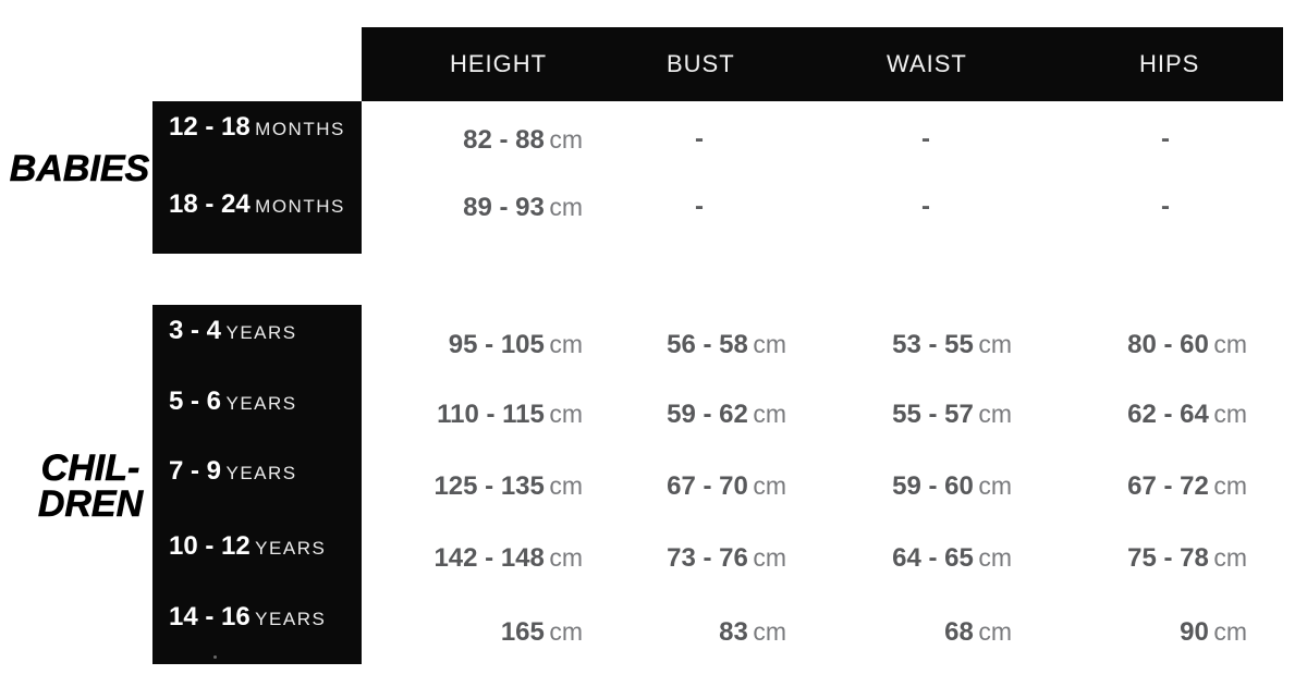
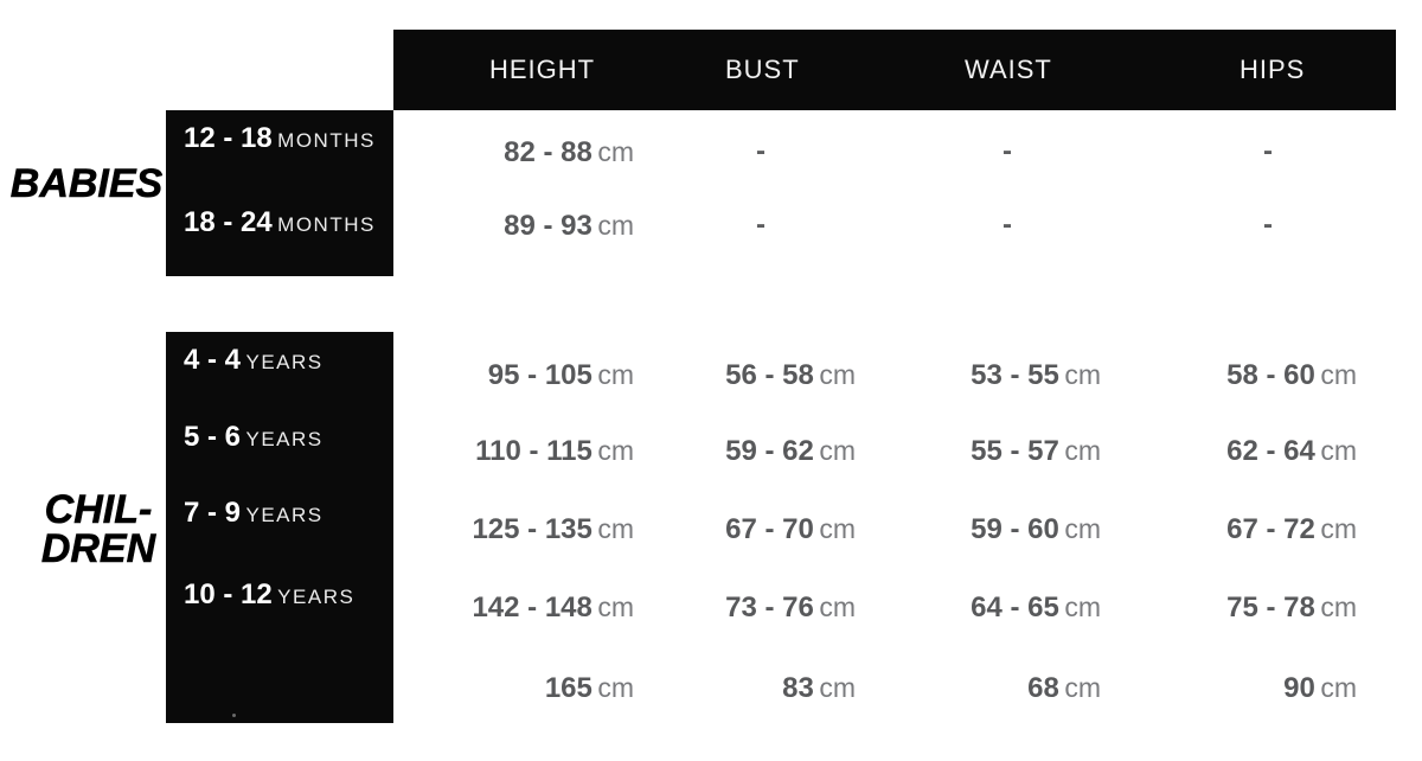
  HEIGHT
  BUST
  WAIST
  HIPS
  BABIES
  CHIL-
  DREN
  12 - 18 MONTHS
  18 - 24 MONTHS
- 3 - 4 YEARS
+ 4 - 4 YEARS
  5 - 6 YEARS
  7 - 9 YEARS
  10 - 12 YEARS
- 14 - 16 YEARS
  82 - 88 cm
  -
  -
  -
  89 - 93 cm
  -
  -
  -
  95 - 105 cm
  56 - 58 cm
  53 - 55 cm
- 80 - 60 cm
+ 58 - 60 cm
  110 - 115 cm
  59 - 62 cm
  55 - 57 cm
  62 - 64 cm
  125 - 135 cm
  67 - 70 cm
  59 - 60 cm
  67 - 72 cm
  142 - 148 cm
  73 - 76 cm
  64 - 65 cm
  75 - 78 cm
  165 cm
  83 cm
  68 cm
  90 cm
